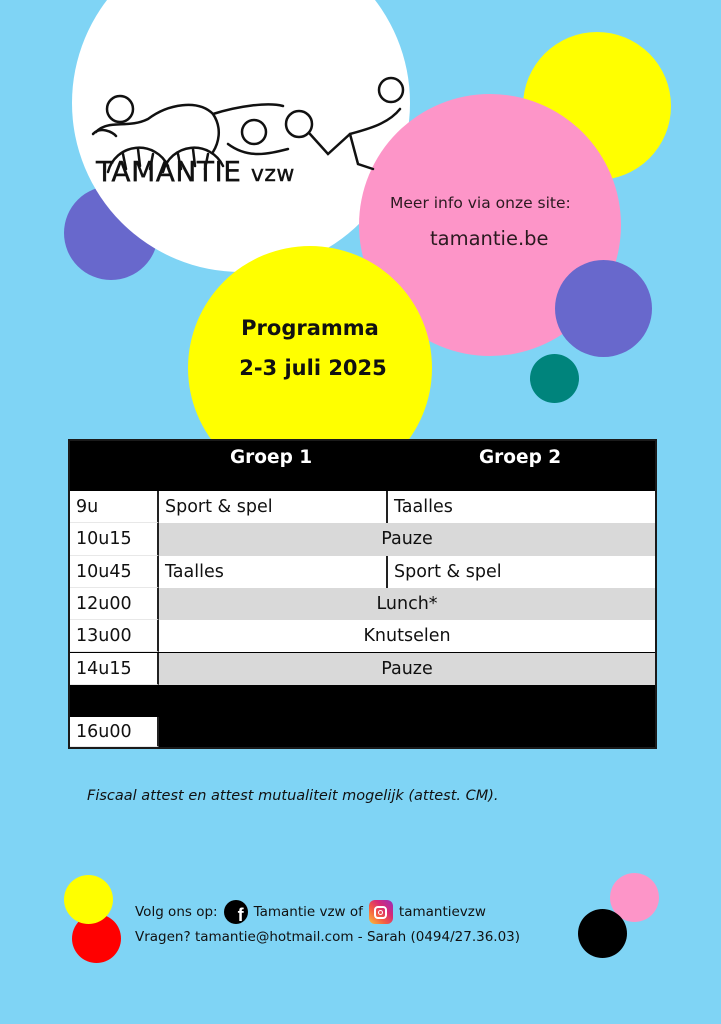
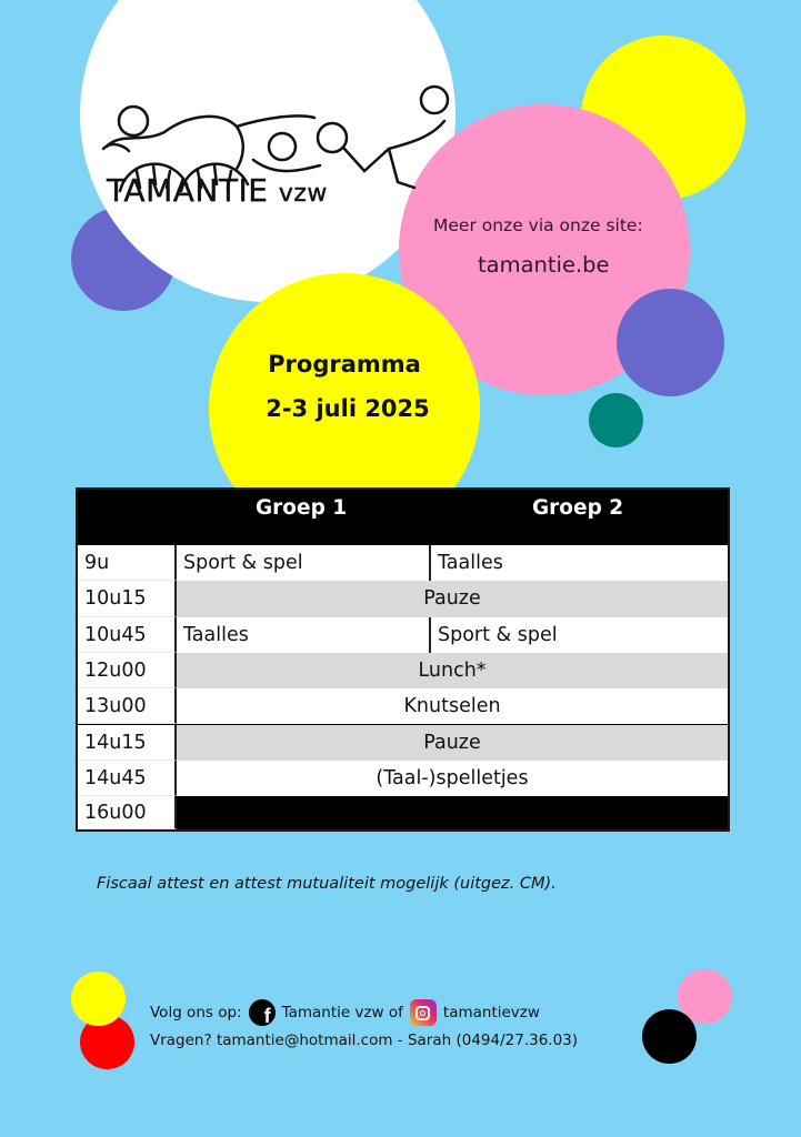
  TAMANTIE vzw
- Meer info via onze site:
+ Meer onze via onze site:
  tamantie.be
  Programma
  2-3 juli 2025
  Groep 1
  Groep 2
  9u
  Sport & spel
  Taalles
  10u15
  Pauze
  10u45
  Taalles
  Sport & spel
  12u00
  Lunch*
  13u00
  Knutselen
  14u15
  Pauze
+ 14u45
+ (Taal-)spelletjes
  16u00
- Fiscaal attest en attest mutualiteit mogelijk (attest. CM).
+ Fiscaal attest en attest mutualiteit mogelijk (uitgez. CM).
  Volg ons op:
  f
  Tamantie vzw of
  tamantievzw
  Vragen? tamantie@hotmail.com - Sarah (0494/27.36.03)
